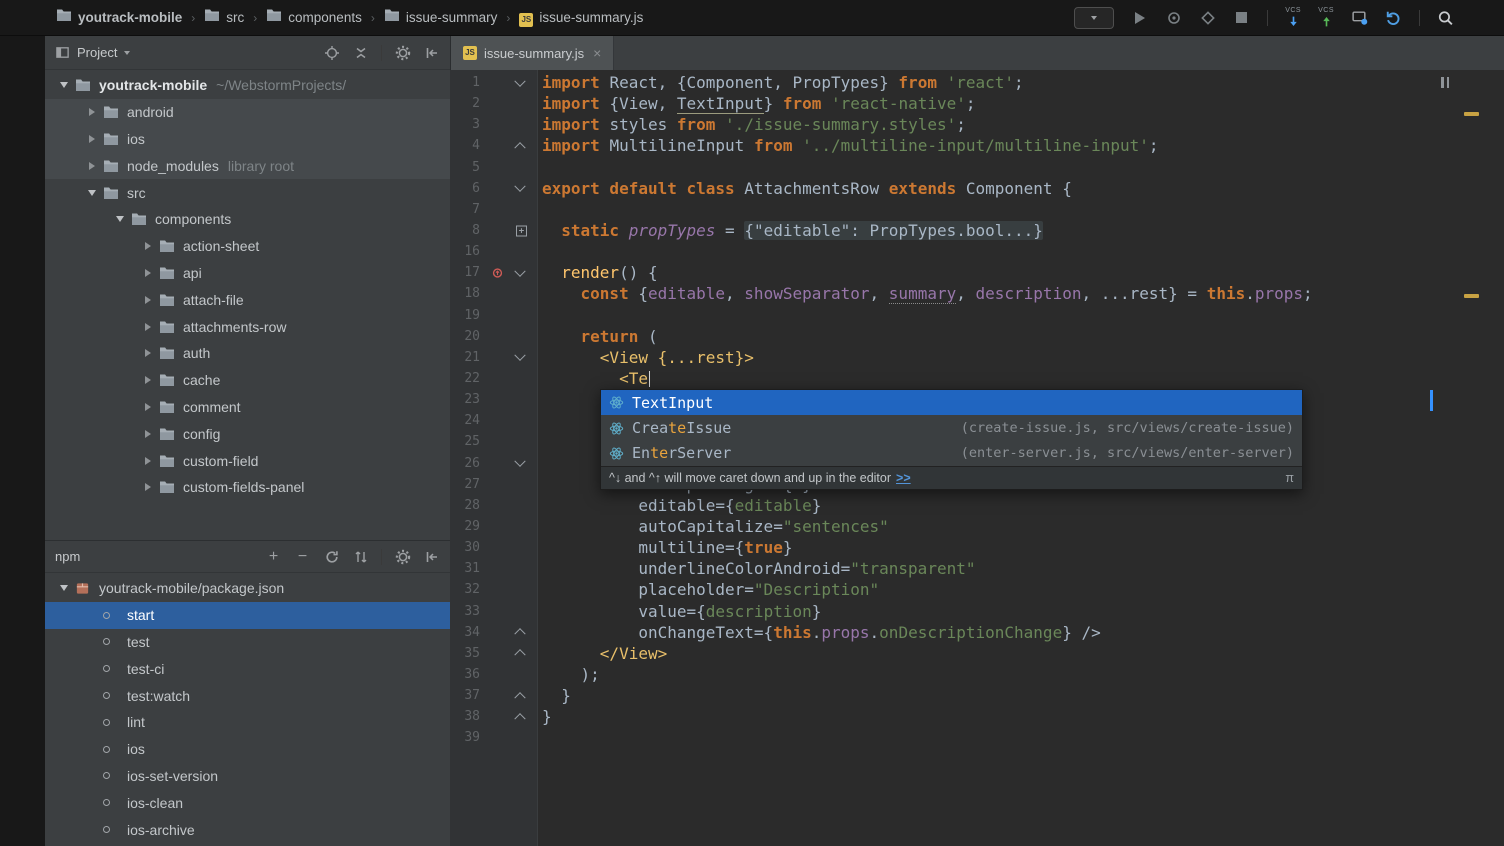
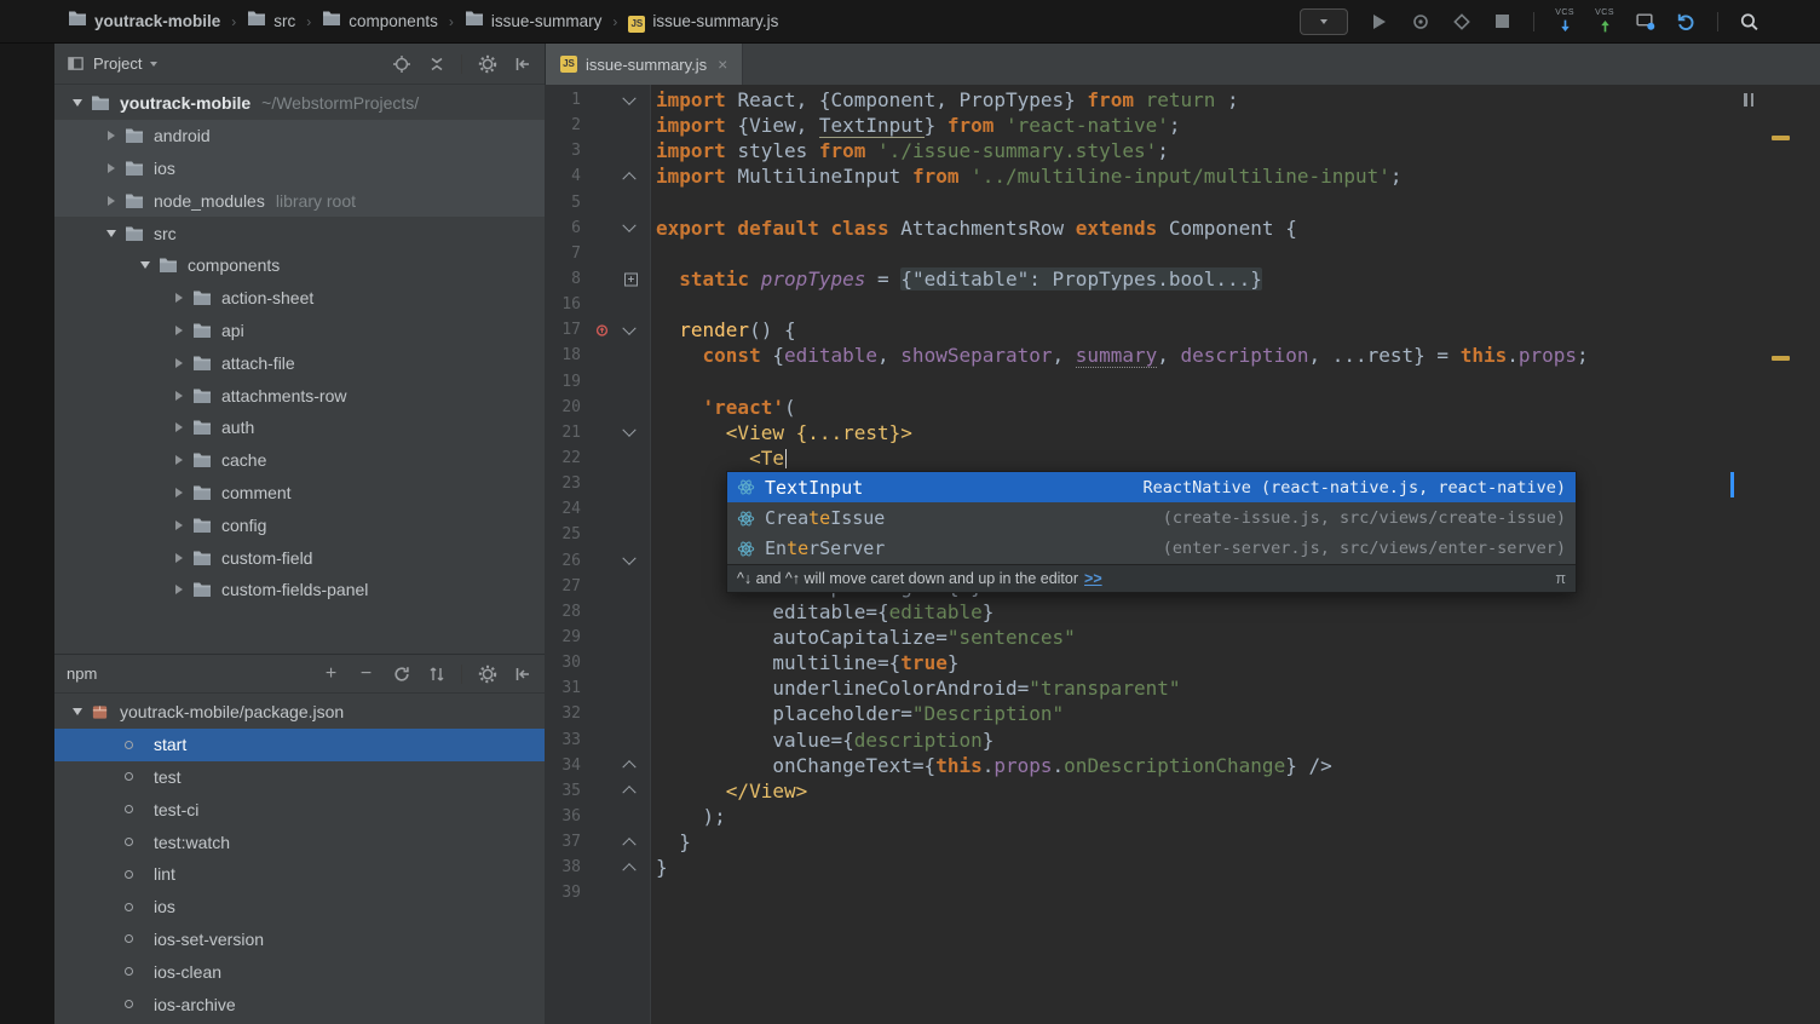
  youtrack-mobile
  ›
  src
  ›
  components
  ›
  issue-summary
  ›
  JS
  issue-summary.js
  Project
  youtrack-mobile
  ~/WebstormProjects/
  android
  ios
  node_modules
  library root
  src
  components
  action-sheet
  api
  attach-file
  attachments-row
  auth
  cache
  comment
  config
  custom-field
  custom-fields-panel
  npm
  +
  −
  youtrack-mobile/package.json
  start
  test
  test-ci
  test:watch
  lint
  ios
  ios-set-version
  ios-clean
  ios-archive
  JS
  issue-summary.js
  ×
  1
- import React, {Component, PropTypes} from 'react';
+ import React, {Component, PropTypes} from return ;
  2
  import {View, TextInput} from 'react-native';
  3
  import styles from './issue-summary.styles';
  4
  import MultilineInput from '../multiline-input/multiline-input';
  5
  6
  export default class AttachmentsRow extends Component {
  7
  8
  +
  static propTypes = {"editable": PropTypes.bool...}
  16
  17
  render() {
  18
  const {editable, showSeparator, summary, description, ...rest} = this.props;
  19
  20
- return (
+ 'react'(
  21
  <View {...rest}>
  22
  <Te
  23
  24
  25
  26
  27
  28
  editable={editable}
  29
  autoCapitalize="sentences"
  30
  multiline={true}
  31
  underlineColorAndroid="transparent"
  32
  placeholder="Description"
  33
  value={description}
  34
  onChangeText={this.props.onDescriptionChange} />
  35
  </View>
  36
  );
  37
  }
  38
  }
  39
  TextInput
+ ReactNative (react-native.js, react-native)
  CreateIssue
  (create-issue.js, src/views/create-issue)
  EnterServer
  (enter-server.js, src/views/enter-server)
  ^↓ and ^↑ will move caret down and up in the editor
  >>
  π
